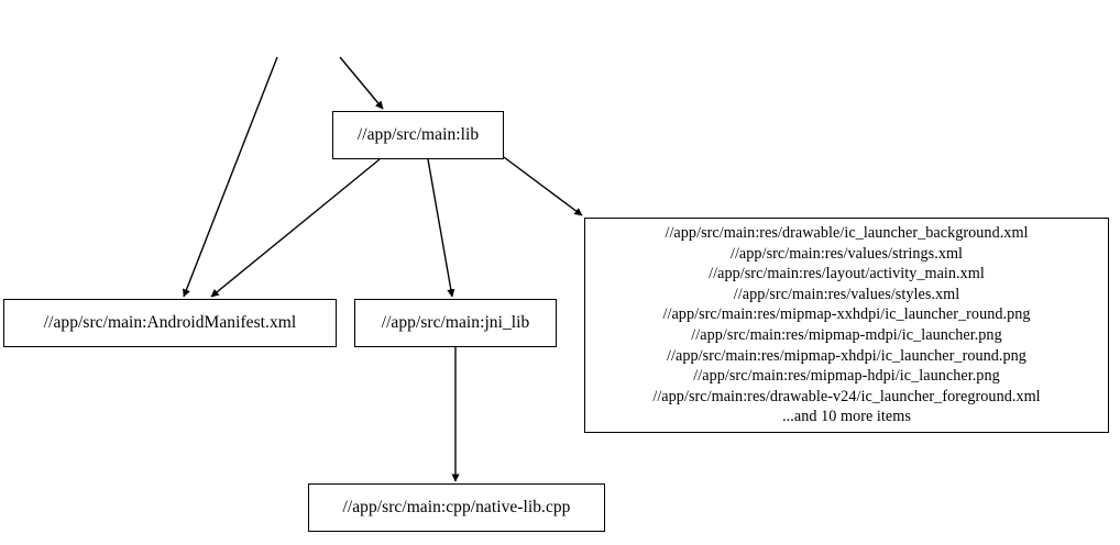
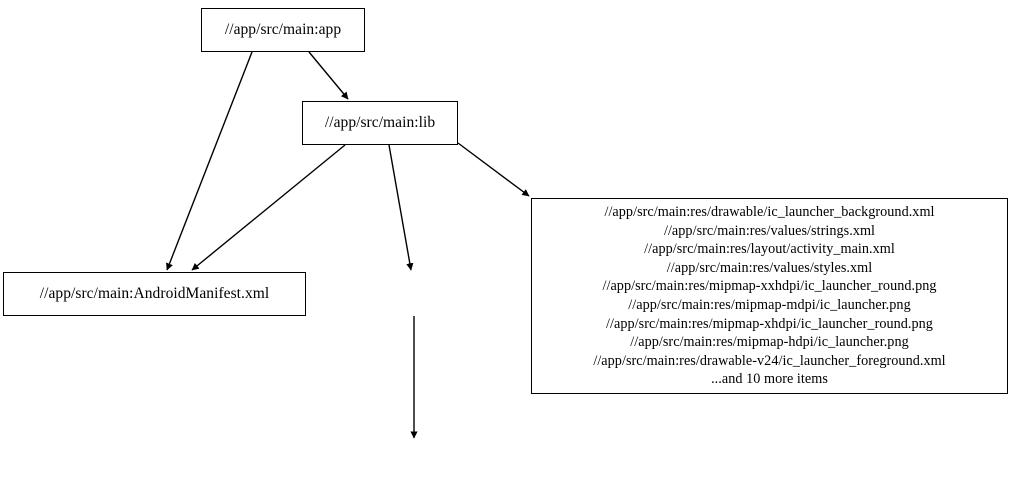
+ //app/src/main:app
  //app/src/main:lib
  //app/src/main:AndroidManifest.xml
- //app/src/main:jni_lib
  //app/src/main:res/drawable/ic_launcher_background.xml
  //app/src/main:res/values/strings.xml
  //app/src/main:res/layout/activity_main.xml
  //app/src/main:res/values/styles.xml
  //app/src/main:res/mipmap-xxhdpi/ic_launcher_round.png
  //app/src/main:res/mipmap-mdpi/ic_launcher.png
  //app/src/main:res/mipmap-xhdpi/ic_launcher_round.png
  //app/src/main:res/mipmap-hdpi/ic_launcher.png
  //app/src/main:res/drawable-v24/ic_launcher_foreground.xml
  ...and 10 more items
- //app/src/main:cpp/native-lib.cpp
